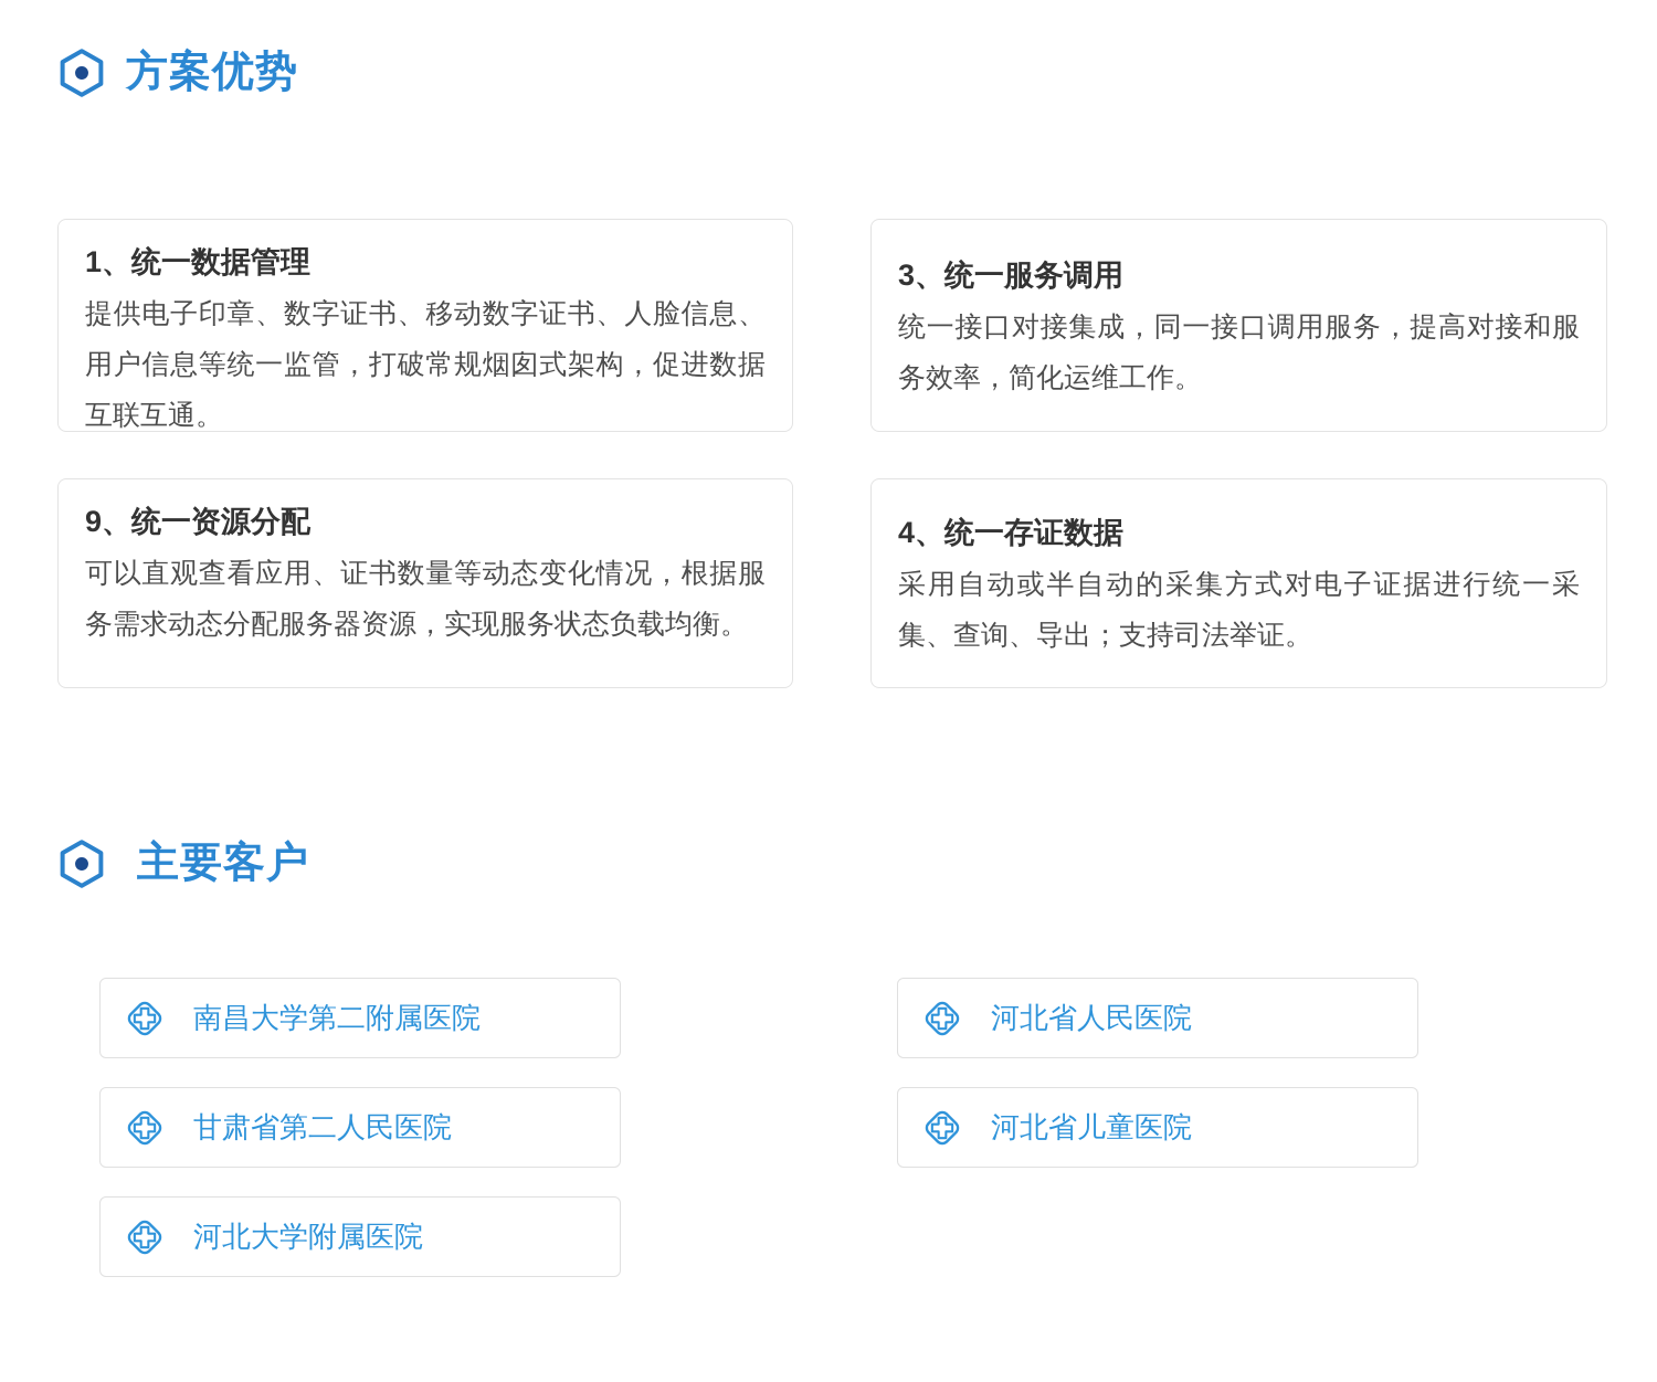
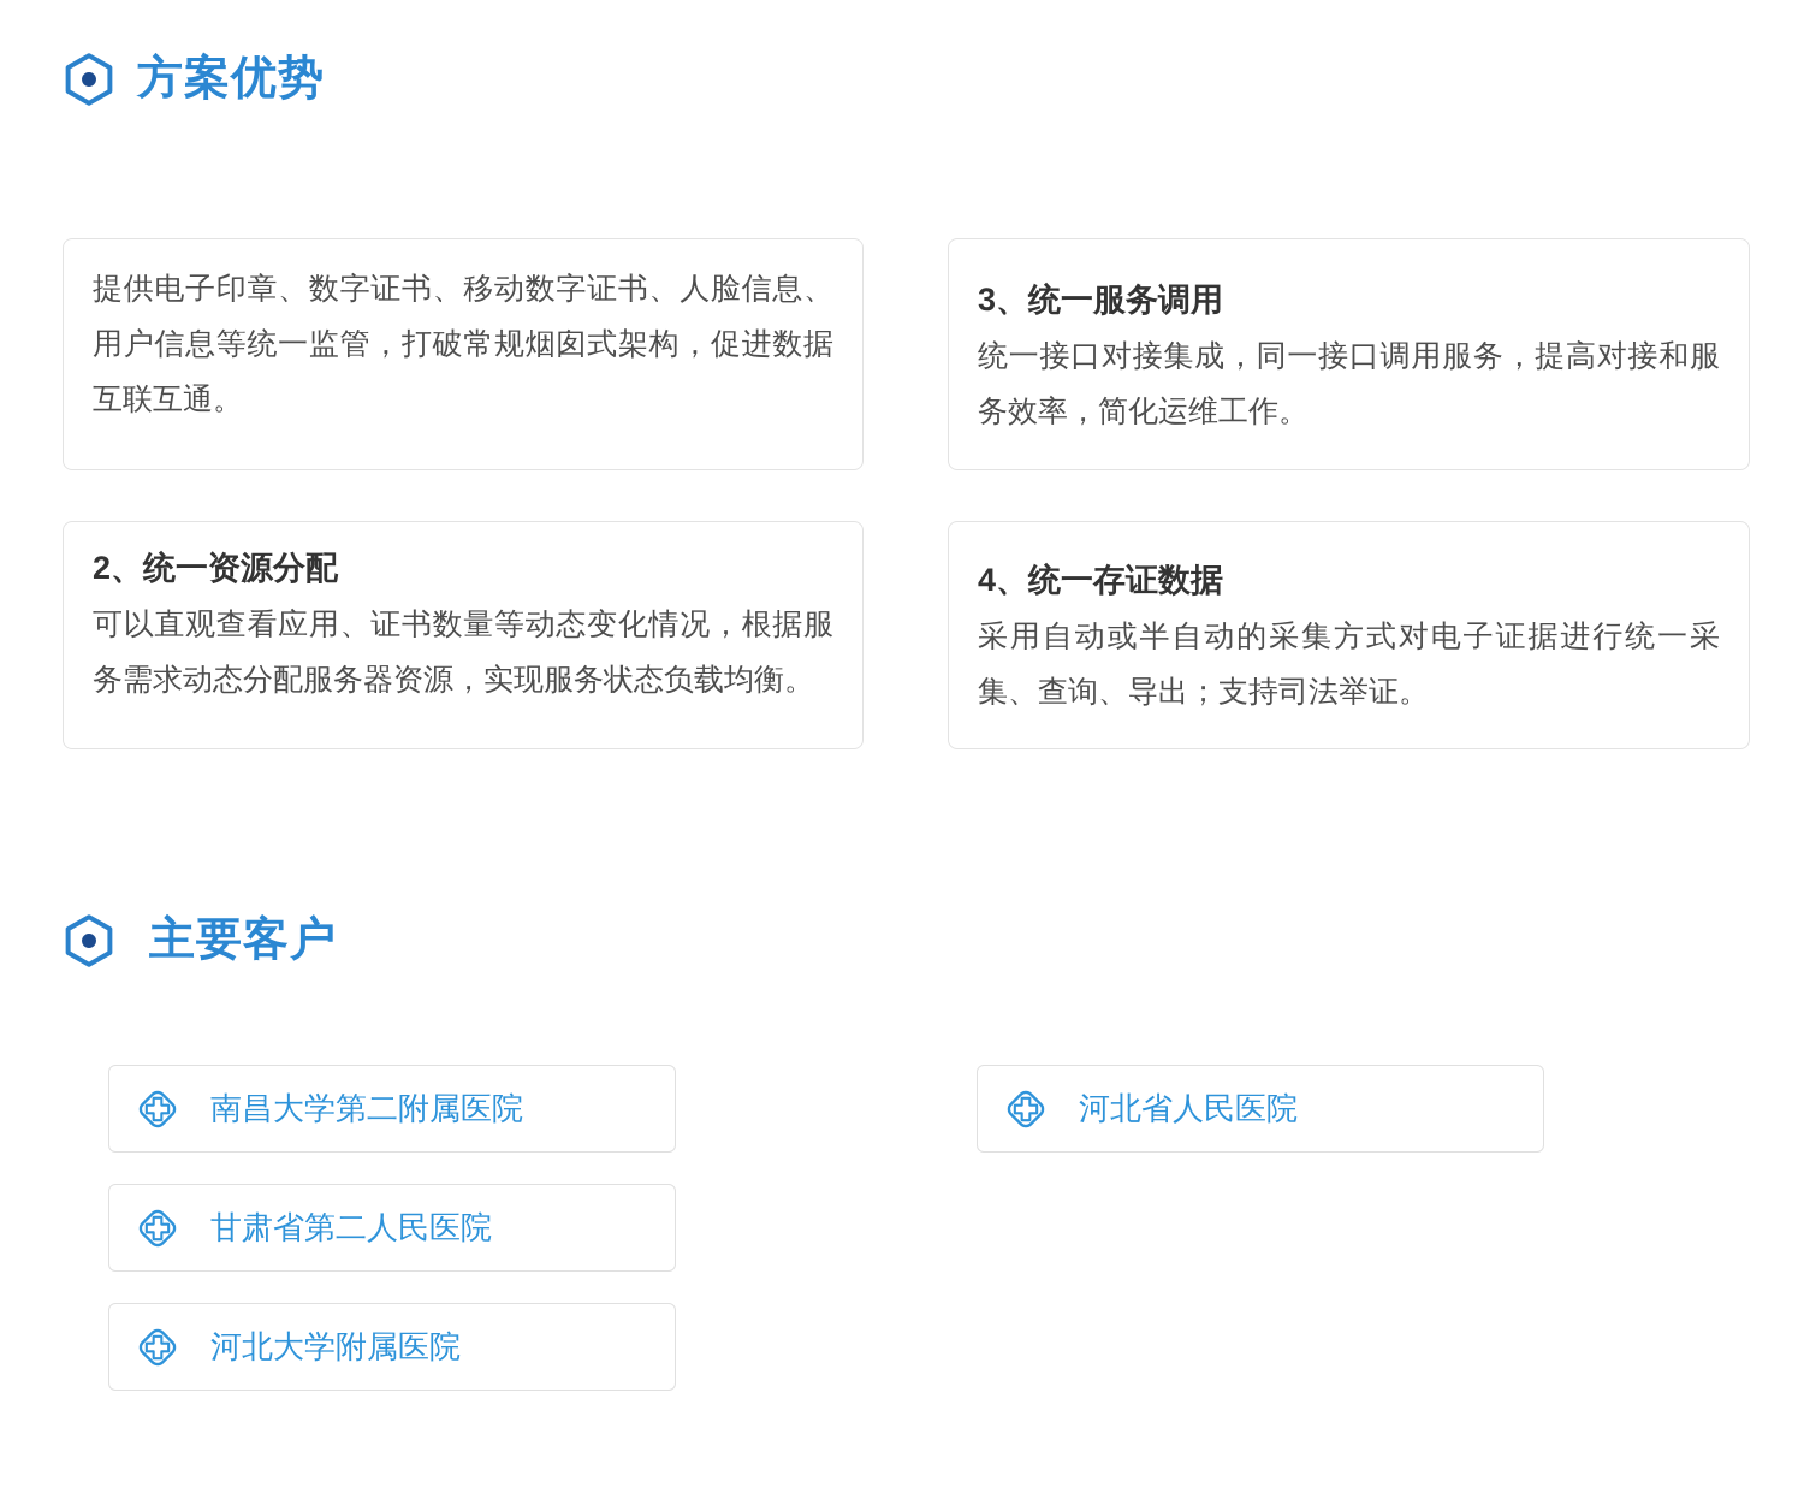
  方案优势
- 1、统一数据管理
  提供电子印章、数字证书、移动数字证书、人脸信息、用户信息等统一监管，打破常规烟囱式架构，促进数据互联互通。
  3、统一服务调用
  统一接口对接集成，同一接口调用服务，提高对接和服务效率，简化运维工作。
- 9、统一资源分配
+ 2、统一资源分配
  可以直观查看应用、证书数量等动态变化情况，根据服务需求动态分配服务器资源，实现服务状态负载均衡。
  4、统一存证数据
  采用自动或半自动的采集方式对电子证据进行统一采集、查询、导出；支持司法举证。
  主要客户
  南昌大学第二附属医院
  甘肃省第二人民医院
  河北大学附属医院
  河北省人民医院
- 河北省儿童医院
